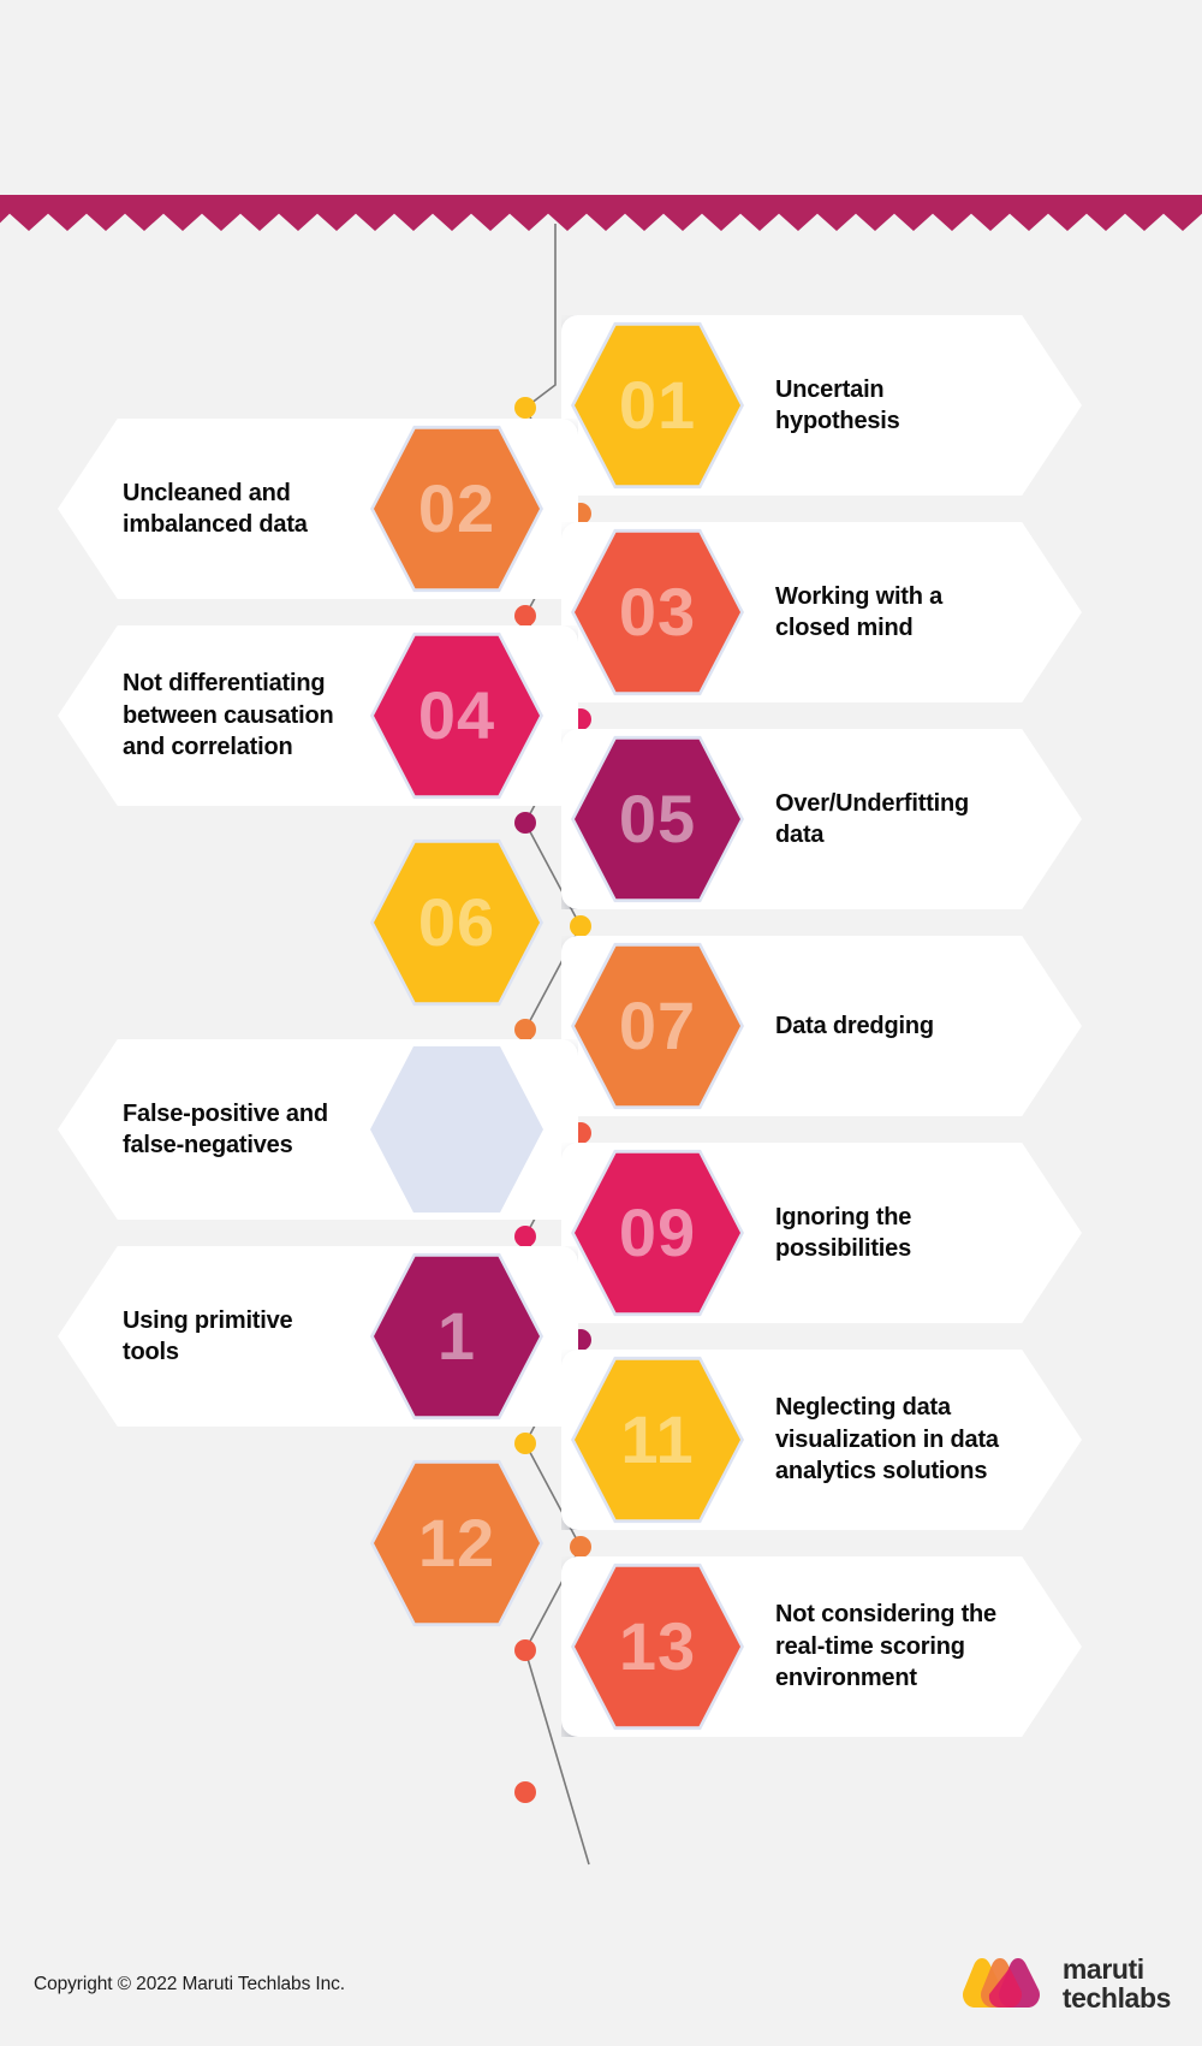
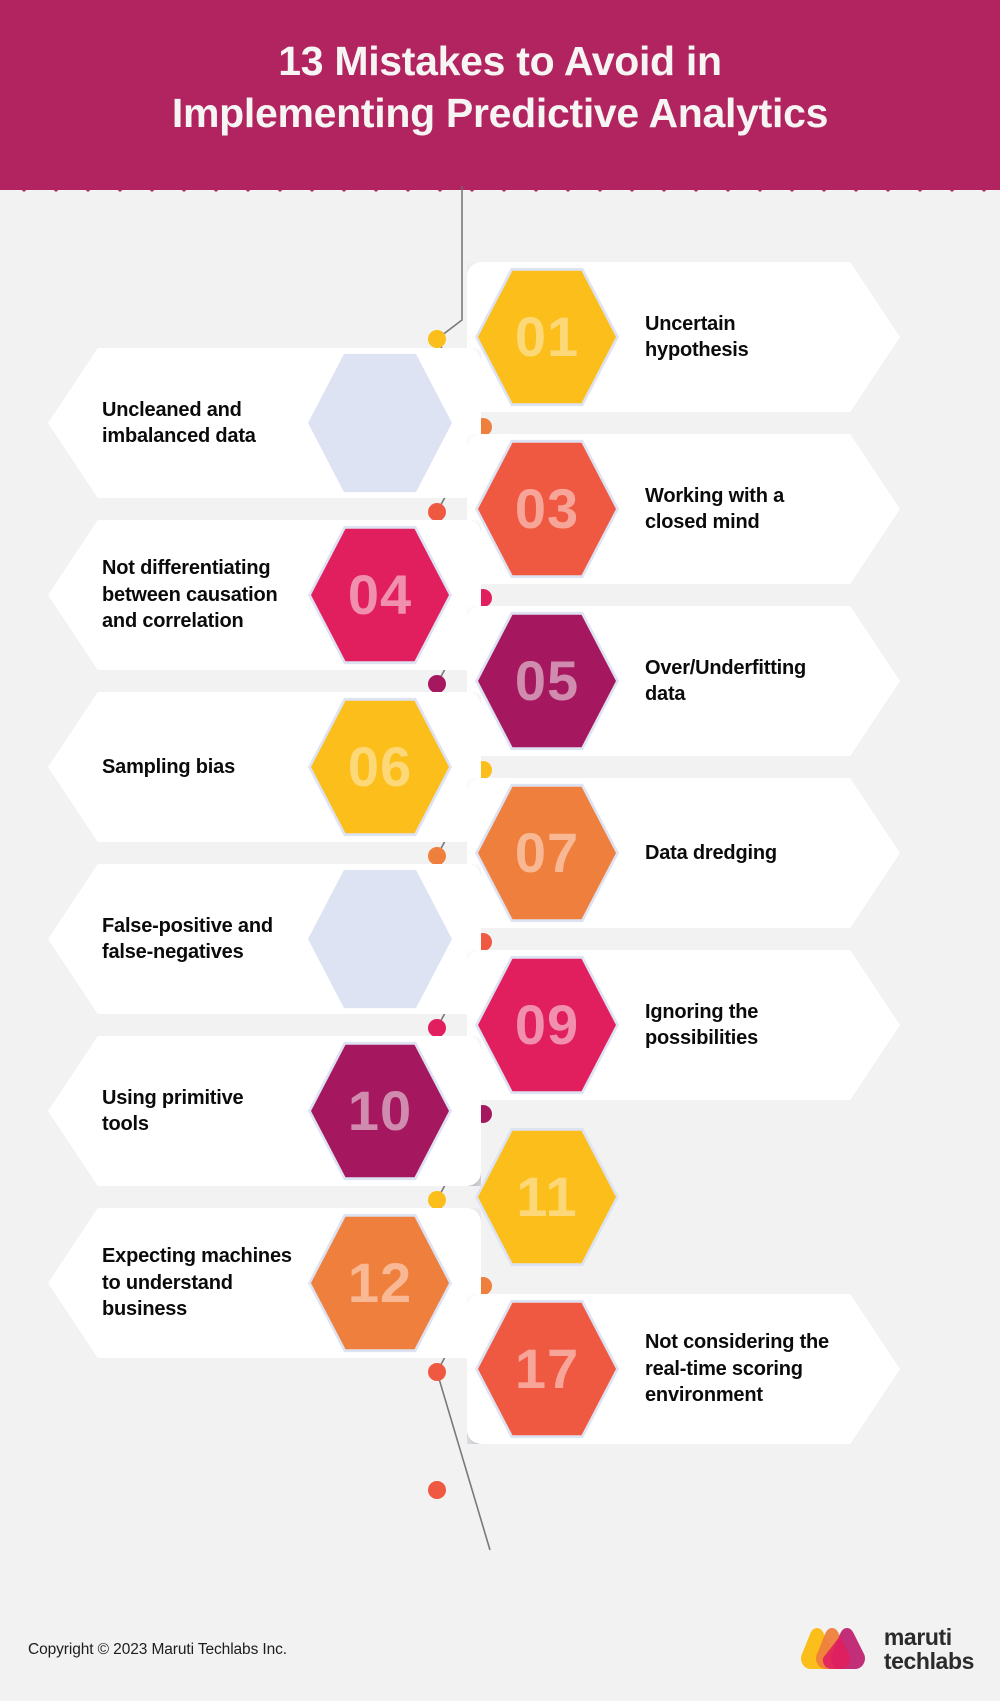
+ 13 Mistakes to Avoid in
+ Implementing Predictive Analytics
  Uncertain
  hypothesis
  01
  Uncleaned and
  imbalanced data
- 02
  Working with a
  closed mind
  03
  Not differentiating
  between causation
  and correlation
  04
  Over/Underfitting
  data
  05
+ Sampling bias
  06
  Data dredging
  07
  False-positive and
  false-negatives
  Ignoring the
  possibilities
  09
  Using primitive
  tools
- 1
+ 10
- Neglecting data
- visualization in data
- analytics solutions
  11
+ Expecting machines
+ to understand
+ business
  12
  Not considering the
  real-time scoring
  environment
- 13
+ 17
- Copyright © 2022 Maruti Techlabs Inc.
+ Copyright © 2023 Maruti Techlabs Inc.
  maruti
  techlabs
